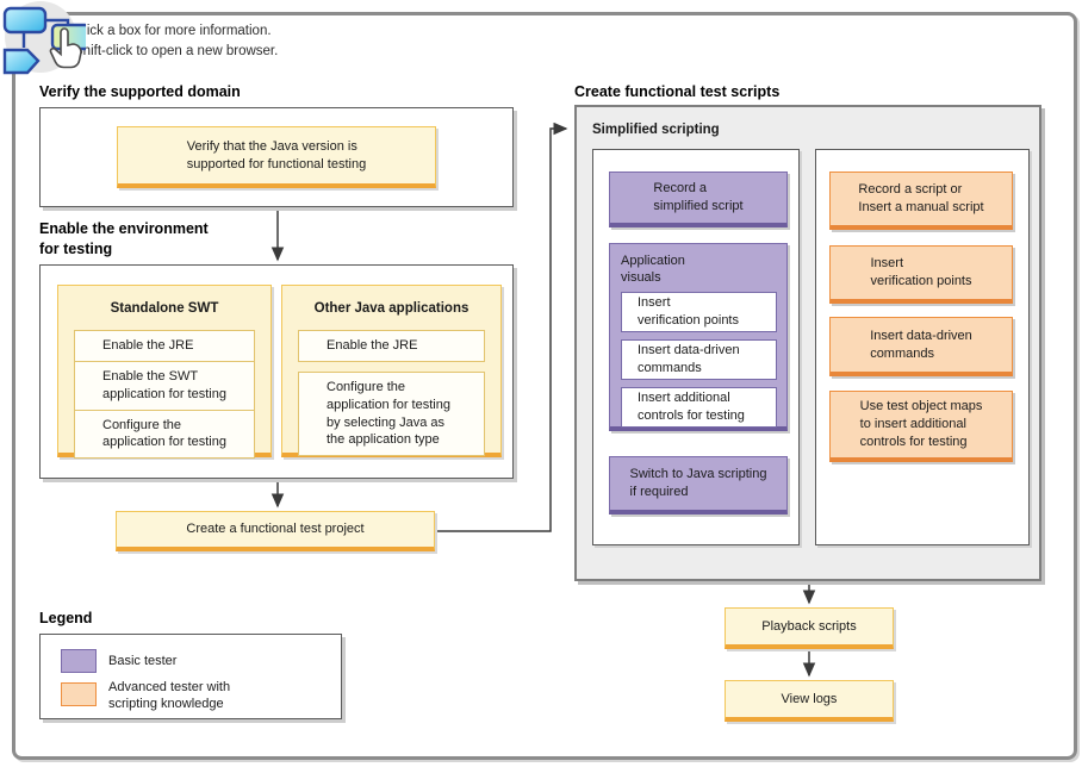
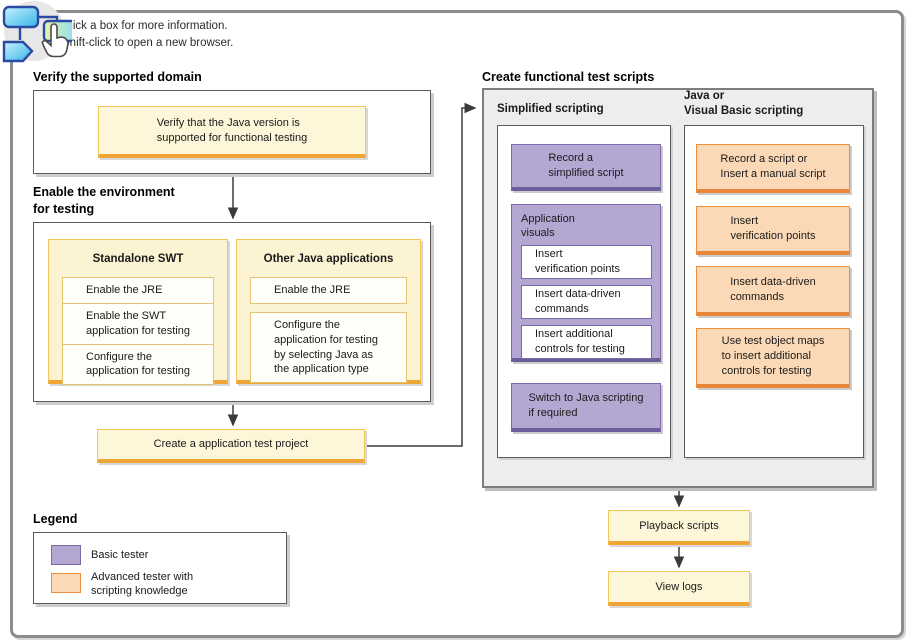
  ick a box for more information.
  hift-click to open a new browser.
  Verify the supported domain
  Verify that the Java version is
  supported for functional testing
  Enable the environment
  for testing
  Standalone SWT
  Enable the JRE
  Enable the SWT
  application for testing
  Configure the
  application for testing
  Other Java applications
  Enable the JRE
  Configure the
  application for testing
  by selecting Java as
  the application type
- Create a functional test project
+ Create a application test project
  Create functional test scripts
  Simplified scripting
+ Java or
+ Visual Basic scripting
  Record a
  simplified script
  Application
  visuals
  Insert
  verification points
  Insert data-driven
  commands
  Insert additional
  controls for testing
  Switch to Java scripting
  if required
  Record a script or
  Insert a manual script
  Insert
  verification points
  Insert data-driven
  commands
  Use test object maps
  to insert additional
  controls for testing
  Playback scripts
  View logs
  Legend
  Basic tester
  Advanced tester with
  scripting knowledge
